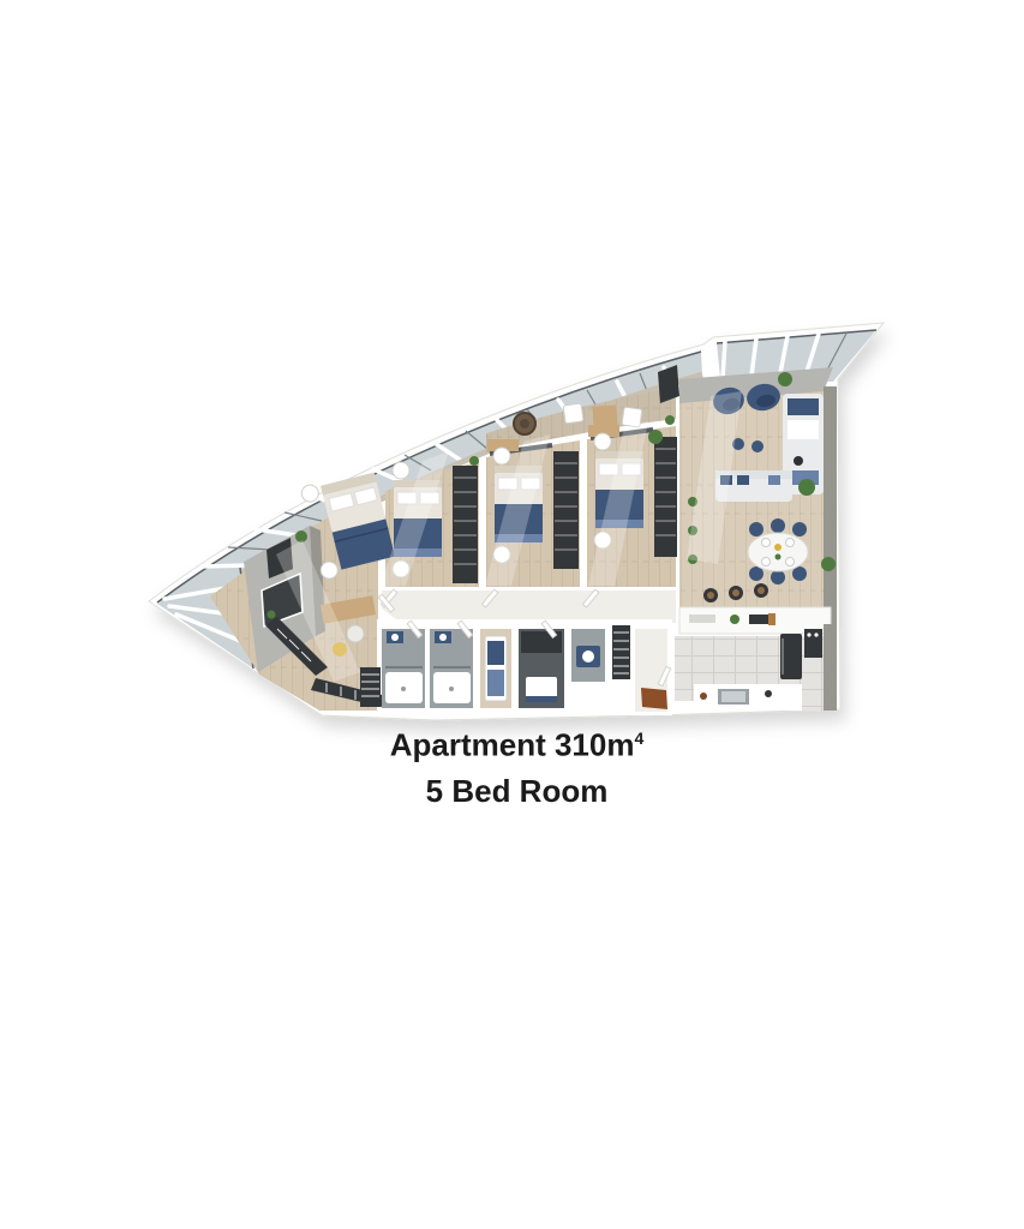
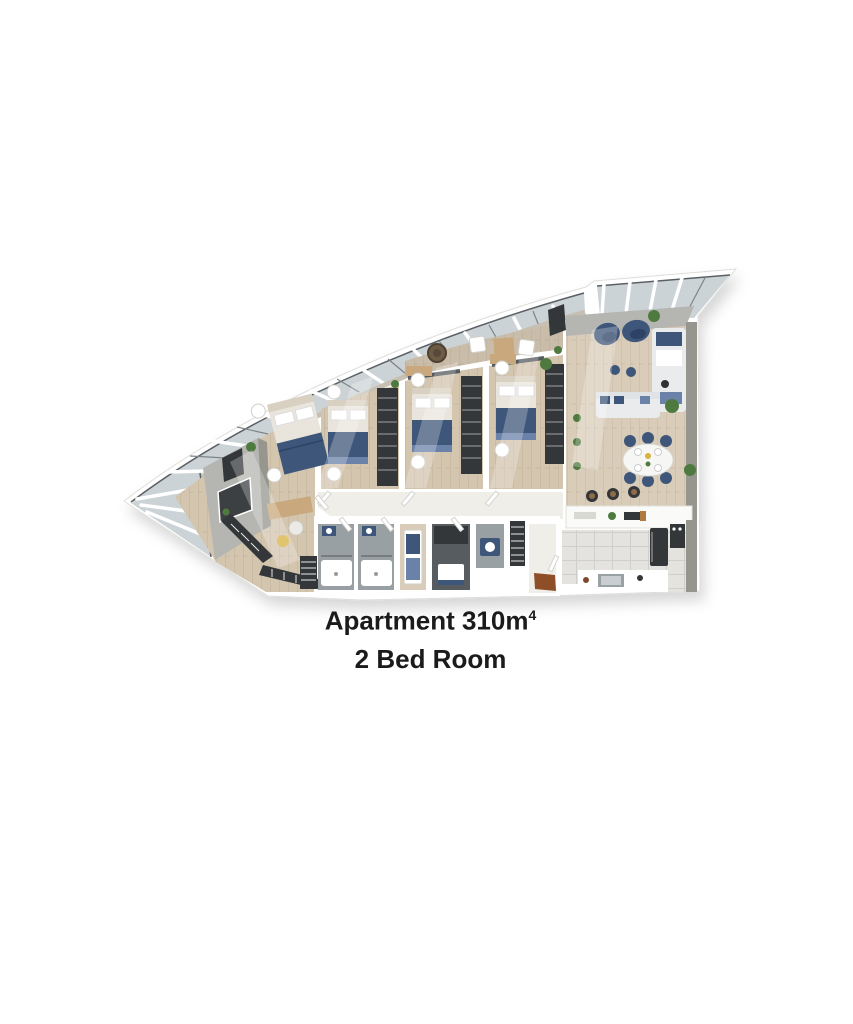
  Apartment 310m4
- 5 Bed Room
+ 2 Bed Room
